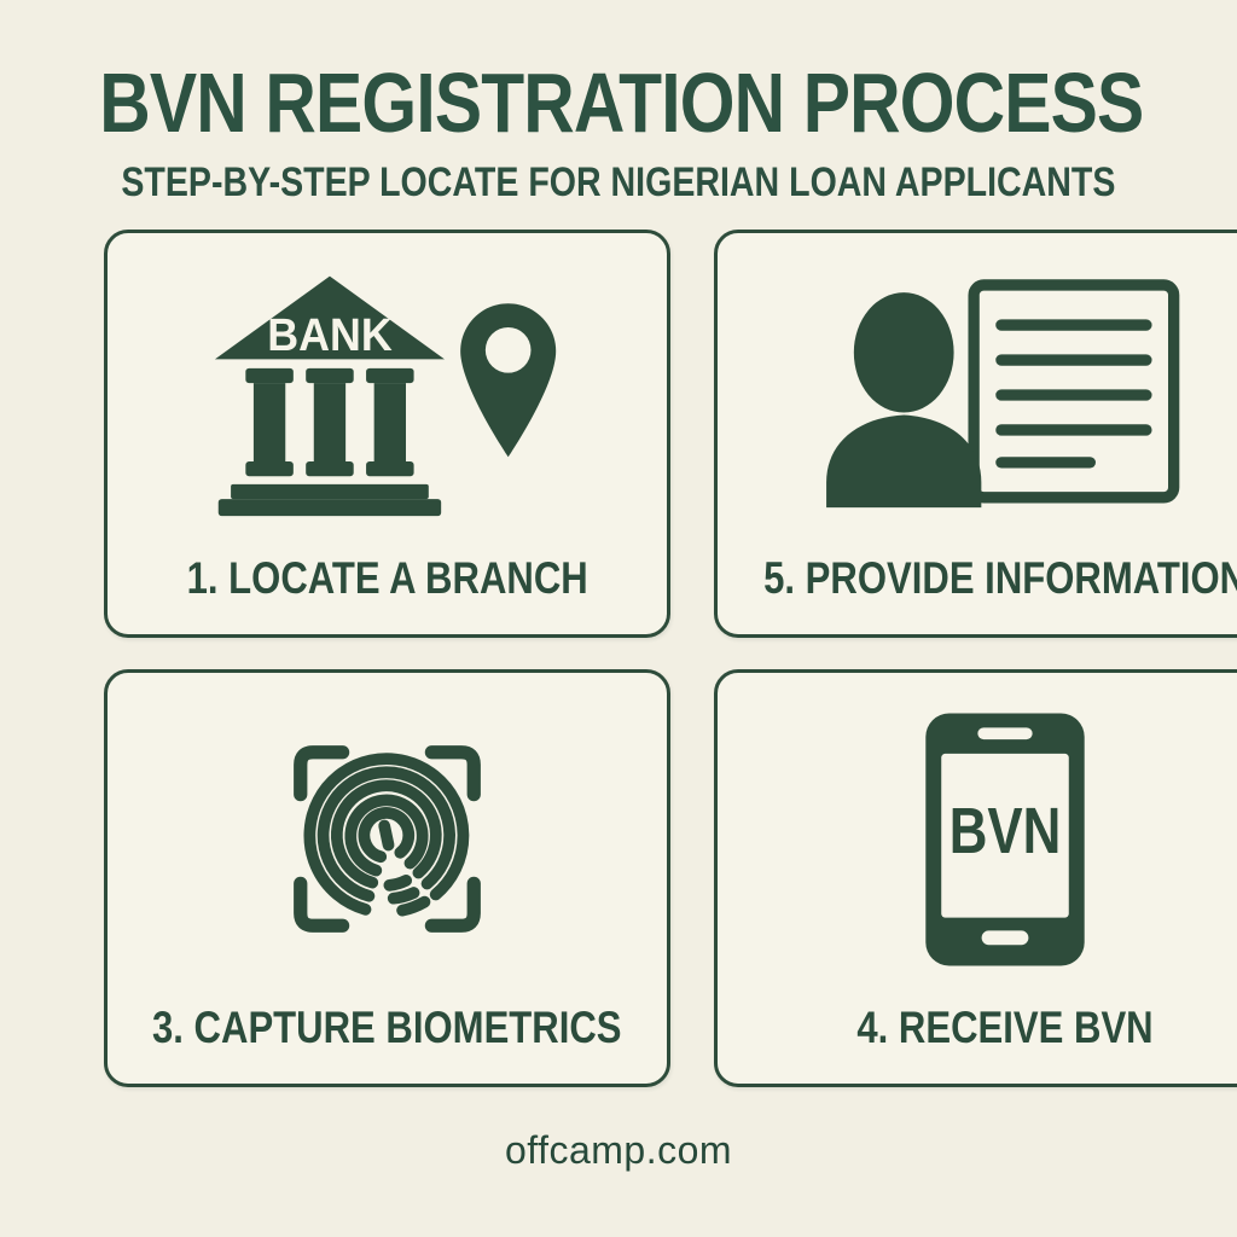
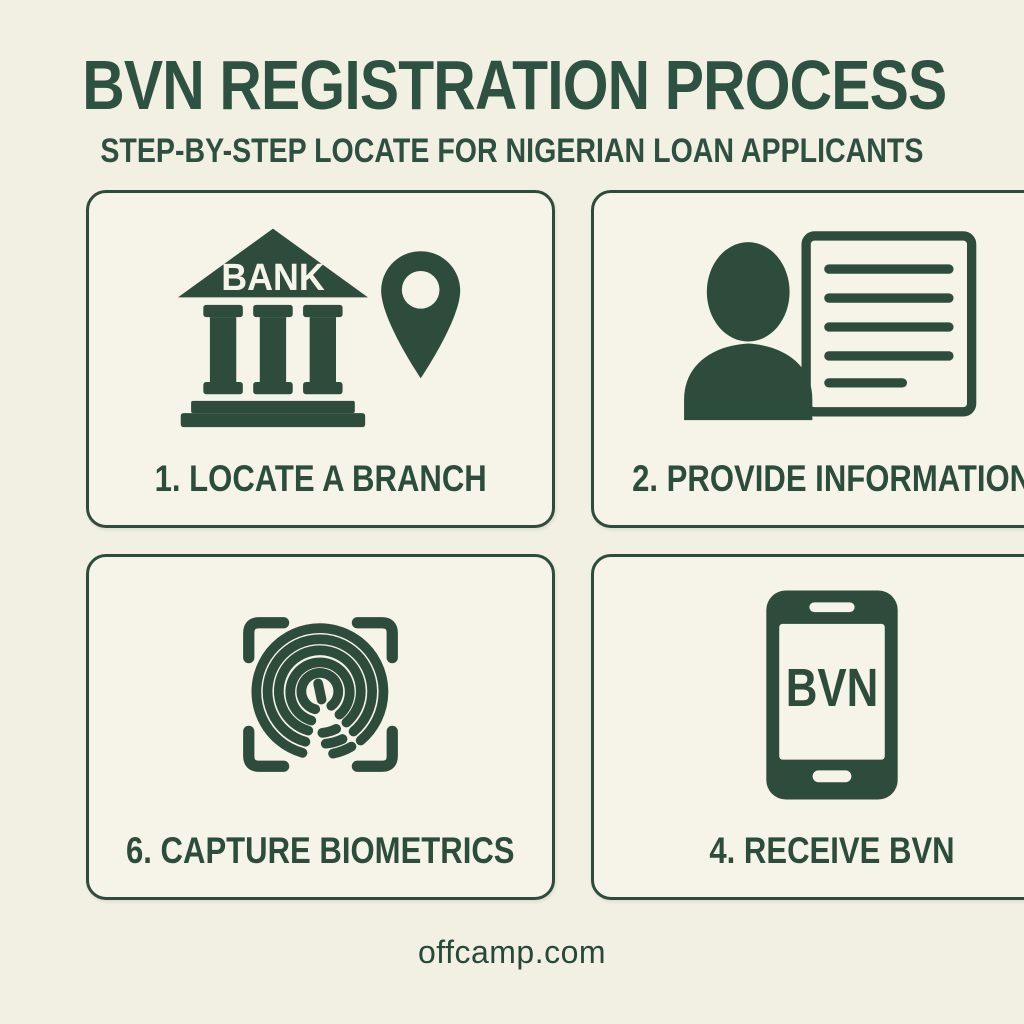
  BVN REGISTRATION PROCESS
  STEP-BY-STEP LOCATE FOR NIGERIAN LOAN APPLICANTS
  BANK
  1. LOCATE A BRANCH
- 5. PROVIDE INFORMATION
+ 2. PROVIDE INFORMATION
- 3. CAPTURE BIOMETRICS
+ 6. CAPTURE BIOMETRICS
  BVN
  4. RECEIVE BVN
  offcamp.com
